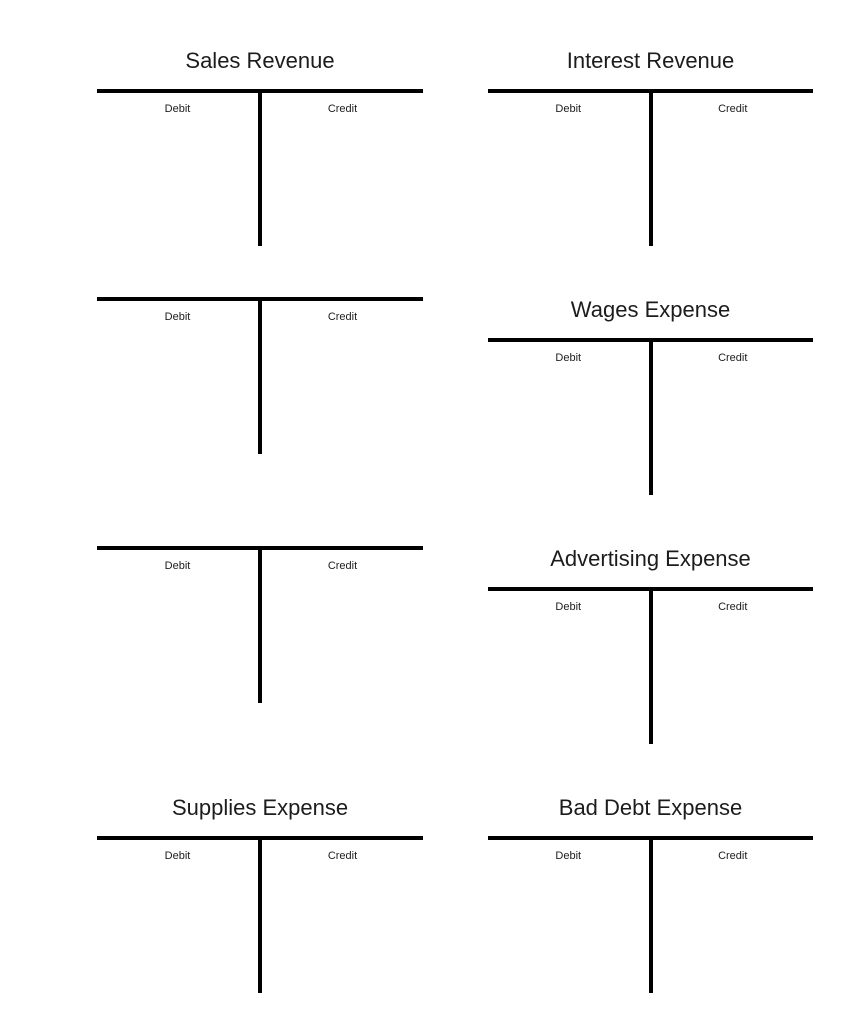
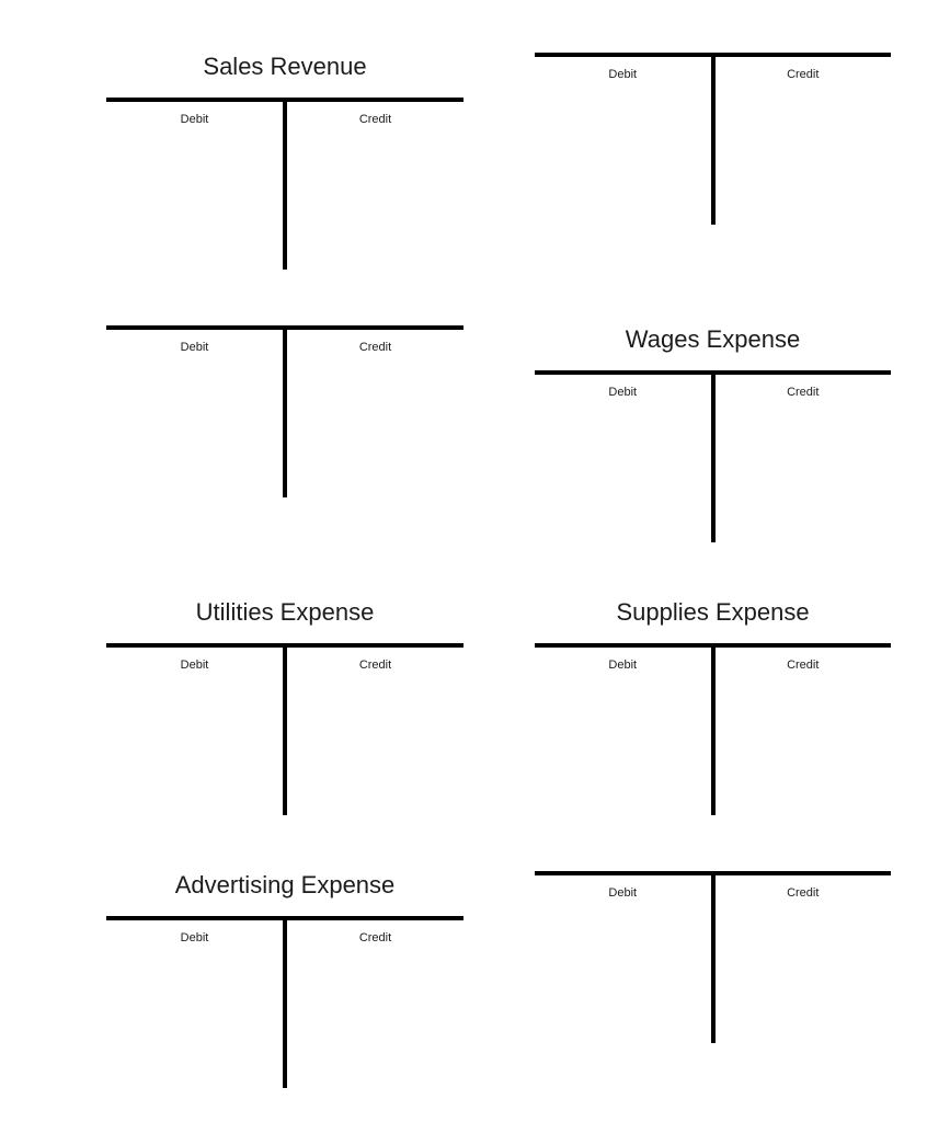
  Sales Revenue
  Debit
  Credit
- Interest Revenue
  Debit
  Credit
  Debit
  Credit
  Wages Expense
  Debit
  Credit
+ Utilities Expense
  Debit
  Credit
- Advertising Expense
+ Supplies Expense
  Debit
  Credit
- Supplies Expense
+ Advertising Expense
  Debit
  Credit
- Bad Debt Expense
  Debit
  Credit
